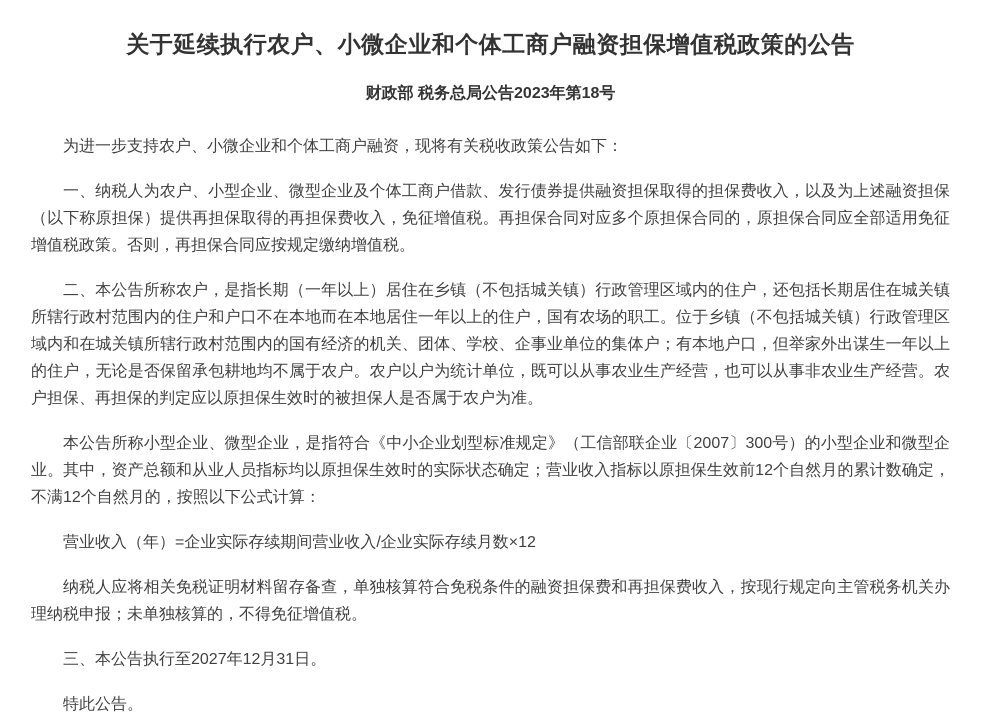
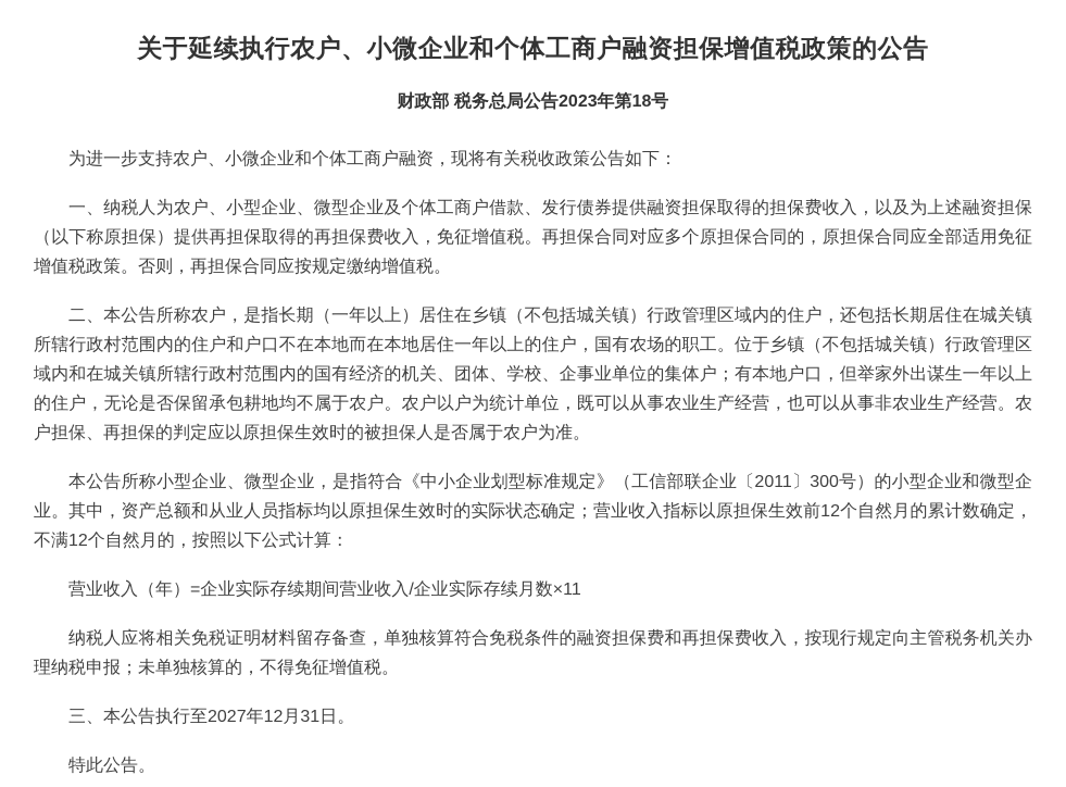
  关于延续执行农户、小微企业和个体工商户融资担保增值税政策的公告
  财政部 税务总局公告2023年第18号
  为进一步支持农户、小微企业和个体工商户融资，现将有关税收政策公告如下：
  一、纳税人为农户、小型企业、微型企业及个体工商户借款、发行债券提供融资担保取得的担保费收入，以及为上述融资担保（以下称原担保）提供再担保取得的再担保费收入，免征增值税。再担保合同对应多个原担保合同的，原担保合同应全部适用免征增值税政策。否则，再担保合同应按规定缴纳增值税。
  二、本公告所称农户，是指长期（一年以上）居住在乡镇（不包括城关镇）行政管理区域内的住户，还包括长期居住在城关镇所辖行政村范围内的住户和户口不在本地而在本地居住一年以上的住户，国有农场的职工。位于乡镇（不包括城关镇）行政管理区域内和在城关镇所辖行政村范围内的国有经济的机关、团体、学校、企事业单位的集体户；有本地户口，但举家外出谋生一年以上的住户，无论是否保留承包耕地均不属于农户。农户以户为统计单位，既可以从事农业生产经营，也可以从事非农业生产经营。农户担保、再担保的判定应以原担保生效时的被担保人是否属于农户为准。
- 本公告所称小型企业、微型企业，是指符合《中小企业划型标准规定》（工信部联企业〔2007〕300号）的小型企业和微型企业。其中，资产总额和从业人员指标均以原担保生效时的实际状态确定；营业收入指标以原担保生效前12个自然月的累计数确定，不满12个自然月的，按照以下公式计算：
+ 本公告所称小型企业、微型企业，是指符合《中小企业划型标准规定》（工信部联企业〔2011〕300号）的小型企业和微型企业。其中，资产总额和从业人员指标均以原担保生效时的实际状态确定；营业收入指标以原担保生效前12个自然月的累计数确定，不满12个自然月的，按照以下公式计算：
- 营业收入（年）=企业实际存续期间营业收入/企业实际存续月数×12
+ 营业收入（年）=企业实际存续期间营业收入/企业实际存续月数×11
  纳税人应将相关免税证明材料留存备查，单独核算符合免税条件的融资担保费和再担保费收入，按现行规定向主管税务机关办理纳税申报；未单独核算的，不得免征增值税。
  三、本公告执行至2027年12月31日。
  特此公告。
